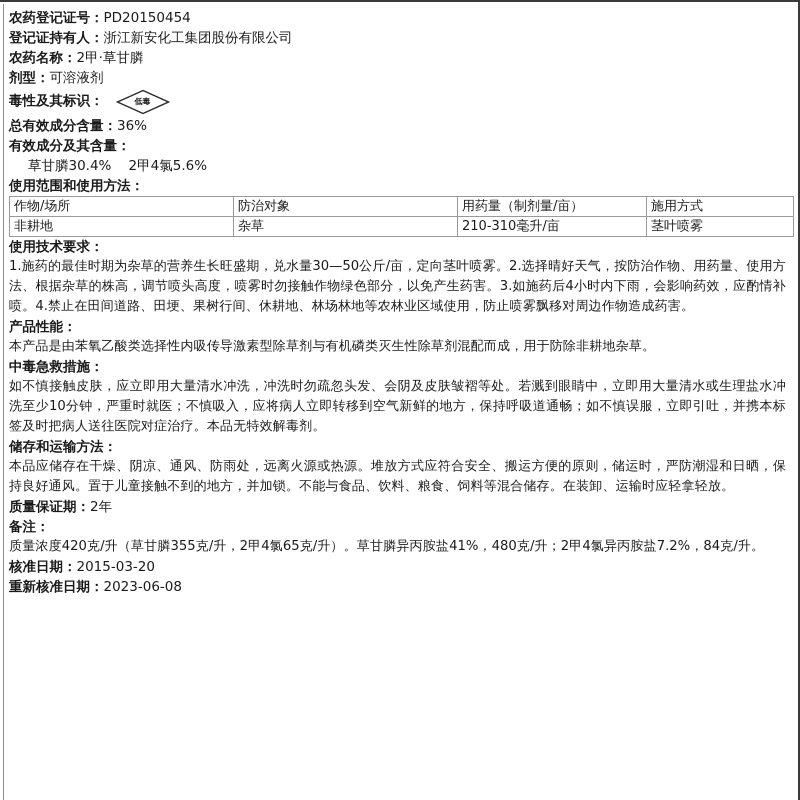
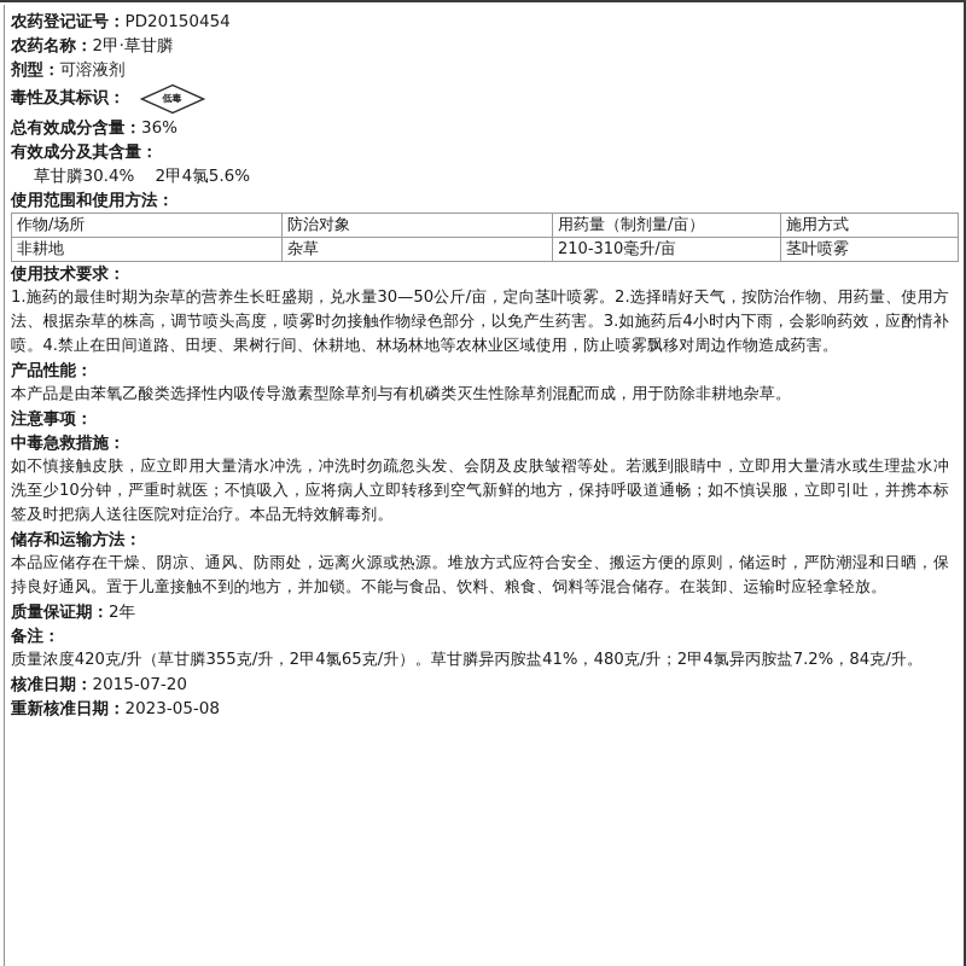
  农药登记证号：PD20150454
- 登记证持有人：浙江新安化工集团股份有限公司
  农药名称：2甲·草甘膦
  剂型：可溶液剂
  毒性及其标识：
  低毒
  总有效成分含量：36%
  有效成分及其含量：
  草甘膦30.4% 2甲4氯5.6%
  使用范围和使用方法：
  作物/场所	防治对象	用药量（制剂量/亩）	施用方式
  非耕地	杂草	210-310毫升/亩	茎叶喷雾
  使用技术要求：
  1.施药的最佳时期为杂草的营养生长旺盛期，兑水量30—50公斤/亩，定向茎叶喷雾。2.选择晴好天气，按防治作物、用药量、使用方法、根据杂草的株高，调节喷头高度，喷雾时勿接触作物绿色部分，以免产生药害。3.如施药后4小时内下雨，会影响药效，应酌情补喷。4.禁止在田间道路、田埂、果树行间、休耕地、林场林地等农林业区域使用，防止喷雾飘移对周边作物造成药害。
  产品性能：
  本产品是由苯氧乙酸类选择性内吸传导激素型除草剂与有机磷类灭生性除草剂混配而成，用于防除非耕地杂草。
+ 注意事项：
  中毒急救措施：
  如不慎接触皮肤，应立即用大量清水冲洗，冲洗时勿疏忽头发、会阴及皮肤皱褶等处。若溅到眼睛中，立即用大量清水或生理盐水冲洗至少10分钟，严重时就医；不慎吸入，应将病人立即转移到空气新鲜的地方，保持呼吸道通畅；如不慎误服，立即引吐，并携本标签及时把病人送往医院对症治疗。本品无特效解毒剂。
  储存和运输方法：
  本品应储存在干燥、阴凉、通风、防雨处，远离火源或热源。堆放方式应符合安全、搬运方便的原则，储运时，严防潮湿和日晒，保持良好通风。置于儿童接触不到的地方，并加锁。不能与食品、饮料、粮食、饲料等混合储存。在装卸、运输时应轻拿轻放。
  质量保证期：2年
  备注：
  质量浓度420克/升（草甘膦355克/升，2甲4氯65克/升）。草甘膦异丙胺盐41%，480克/升；2甲4氯异丙胺盐7.2%，84克/升。
- 核准日期：2015-03-20
+ 核准日期：2015-07-20
- 重新核准日期：2023-06-08
+ 重新核准日期：2023-05-08
